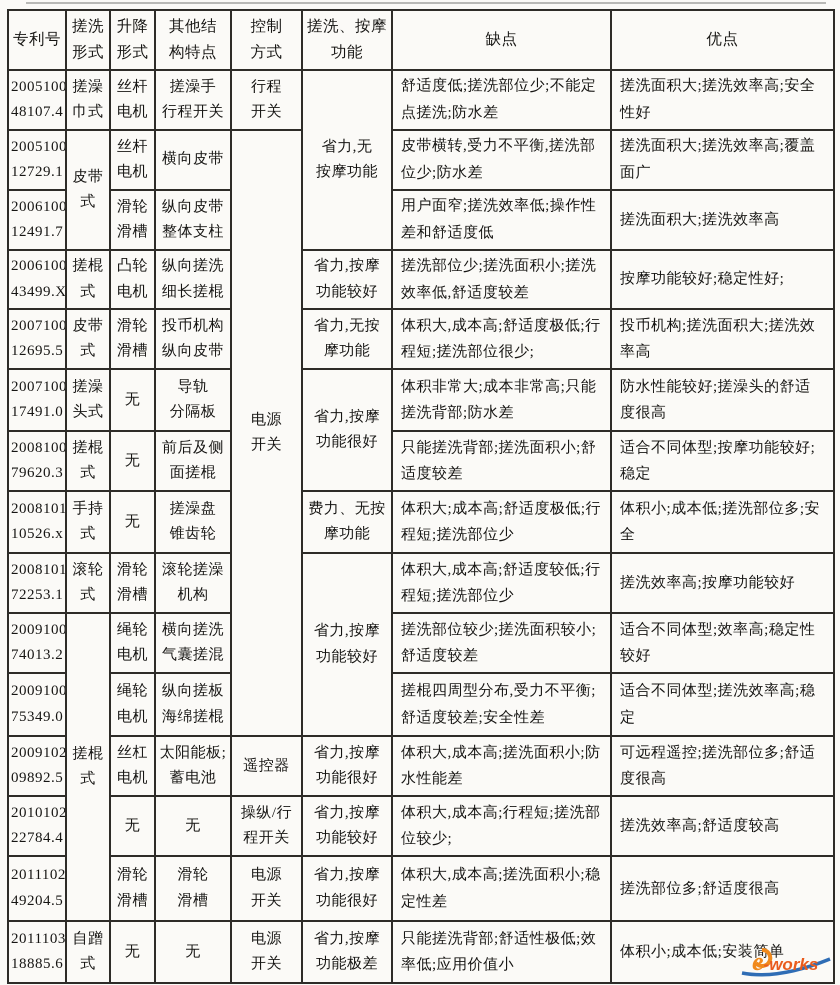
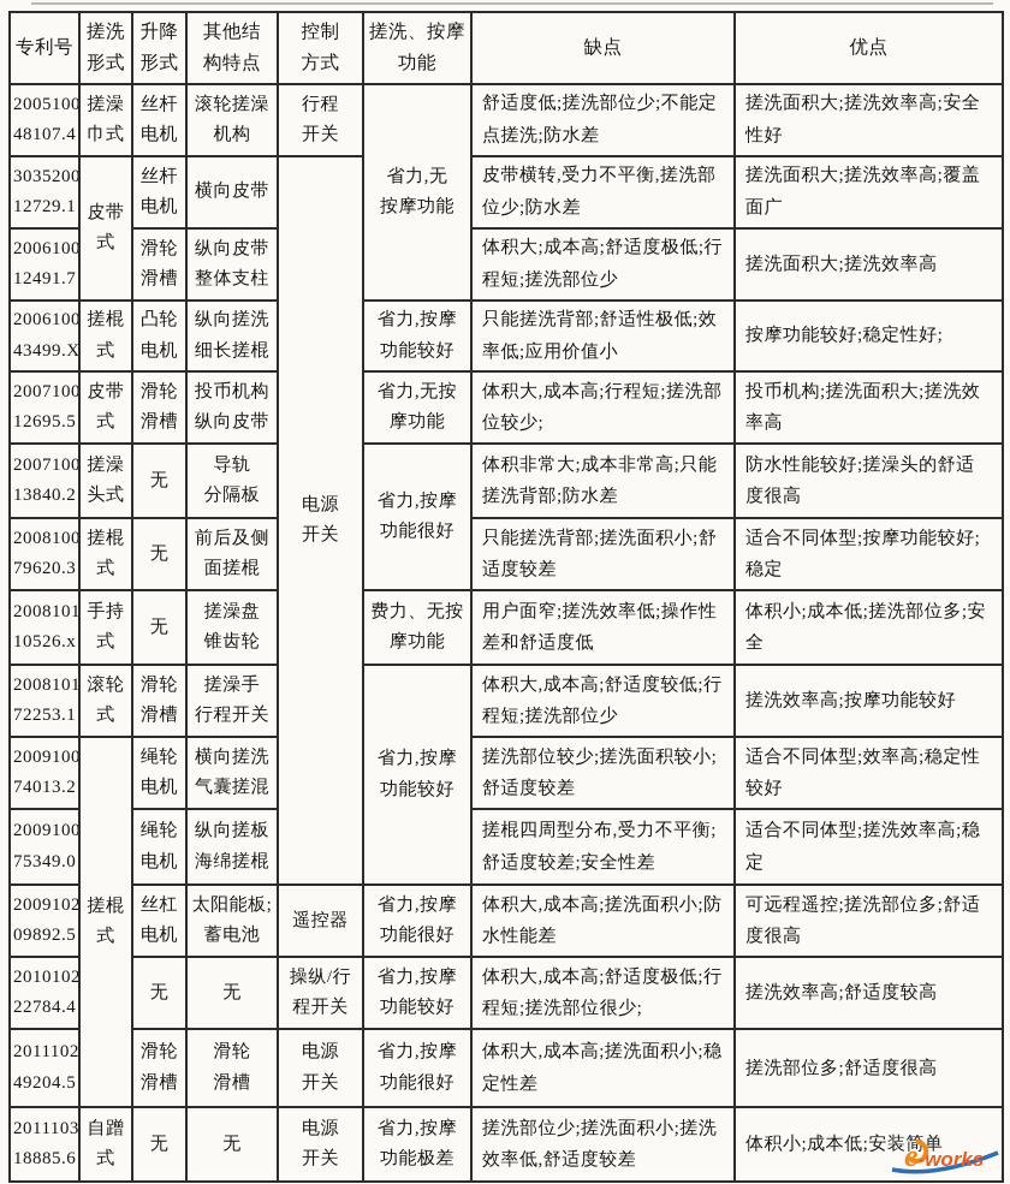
  专利号	搓洗 形式	升降 形式	其他结 构特点	控制 方式	搓洗、按摩 功能	缺点	优点
- 2005100 48107.4	搓澡 巾式	丝杆 电机	搓澡手 行程开关	行程 开关	省力,无 按摩功能	舒适度低;搓洗部位少;不能定点搓洗;防水差	搓洗面积大;搓洗效率高;安全性好
+ 2005100 48107.4	搓澡 巾式	丝杆 电机	滚轮搓澡 机构	行程 开关	省力,无 按摩功能	舒适度低;搓洗部位少;不能定点搓洗;防水差	搓洗面积大;搓洗效率高;安全性好
- 2005100 12729.1	皮带 式	丝杆 电机	横向皮带	电源 开关	皮带横转,受力不平衡,搓洗部位少;防水差	搓洗面积大;搓洗效率高;覆盖面广
+ 3035200 12729.1	皮带 式	丝杆 电机	横向皮带	电源 开关	皮带横转,受力不平衡,搓洗部位少;防水差	搓洗面积大;搓洗效率高;覆盖面广
- 2006100 12491.7	滑轮 滑槽	纵向皮带 整体支柱	用户面窄;搓洗效率低;操作性差和舒适度低	搓洗面积大;搓洗效率高
+ 2006100 12491.7	滑轮 滑槽	纵向皮带 整体支柱	体积大;成本高;舒适度极低;行程短;搓洗部位少	搓洗面积大;搓洗效率高
- 2006100 43499.X	搓棍 式	凸轮 电机	纵向搓洗 细长搓棍	省力,按摩 功能较好	搓洗部位少;搓洗面积小;搓洗效率低,舒适度较差	按摩功能较好;稳定性好;
+ 2006100 43499.X	搓棍 式	凸轮 电机	纵向搓洗 细长搓棍	省力,按摩 功能较好	只能搓洗背部;舒适性极低;效率低;应用价值小	按摩功能较好;稳定性好;
- 2007100 12695.5	皮带 式	滑轮 滑槽	投币机构 纵向皮带	省力,无按 摩功能	体积大,成本高;舒适度极低;行程短;搓洗部位很少;	投币机构;搓洗面积大;搓洗效率高
+ 2007100 12695.5	皮带 式	滑轮 滑槽	投币机构 纵向皮带	省力,无按 摩功能	体积大,成本高;行程短;搓洗部位较少;	投币机构;搓洗面积大;搓洗效率高
- 2007100 17491.0	搓澡 头式	无	导轨 分隔板	省力,按摩 功能很好	体积非常大;成本非常高;只能搓洗背部;防水差	防水性能较好;搓澡头的舒适度很高
+ 2007100 13840.2	搓澡 头式	无	导轨 分隔板	省力,按摩 功能很好	体积非常大;成本非常高;只能搓洗背部;防水差	防水性能较好;搓澡头的舒适度很高
  2008100 79620.3	搓棍 式	无	前后及侧 面搓棍	只能搓洗背部;搓洗面积小;舒适度较差	适合不同体型;按摩功能较好;稳定
- 2008101 10526.x	手持 式	无	搓澡盘 锥齿轮	费力、无按 摩功能	体积大;成本高;舒适度极低;行程短;搓洗部位少	体积小;成本低;搓洗部位多;安全
+ 2008101 10526.x	手持 式	无	搓澡盘 锥齿轮	费力、无按 摩功能	用户面窄;搓洗效率低;操作性差和舒适度低	体积小;成本低;搓洗部位多;安全
- 2008101 72253.1	滚轮 式	滑轮 滑槽	滚轮搓澡 机构	省力,按摩 功能较好	体积大,成本高;舒适度较低;行程短;搓洗部位少	搓洗效率高;按摩功能较好
+ 2008101 72253.1	滚轮 式	滑轮 滑槽	搓澡手 行程开关	省力,按摩 功能较好	体积大,成本高;舒适度较低;行程短;搓洗部位少	搓洗效率高;按摩功能较好
  2009100 74013.2	搓棍 式	绳轮 电机	横向搓洗 气囊搓混	搓洗部位较少;搓洗面积较小;舒适度较差	适合不同体型;效率高;稳定性较好
  2009100 75349.0	绳轮 电机	纵向搓板 海绵搓棍	搓棍四周型分布,受力不平衡;舒适度较差;安全性差	适合不同体型;搓洗效率高;稳定
  2009102 09892.5	丝杠 电机	太阳能板; 蓄电池	遥控器	省力,按摩 功能很好	体积大,成本高;搓洗面积小;防水性能差	可远程遥控;搓洗部位多;舒适度很高
- 2010102 22784.4	无	无	操纵/行 程开关	省力,按摩 功能较好	体积大,成本高;行程短;搓洗部位较少;	搓洗效率高;舒适度较高
+ 2010102 22784.4	无	无	操纵/行 程开关	省力,按摩 功能较好	体积大,成本高;舒适度极低;行程短;搓洗部位很少;	搓洗效率高;舒适度较高
  2011102 49204.5	滑轮 滑槽	滑轮 滑槽	电源 开关	省力,按摩 功能很好	体积大,成本高;搓洗面积小;稳定性差	搓洗部位多;舒适度很高
- 2011103 18885.6	自蹭 式	无	无	电源 开关	省力,按摩 功能极差	只能搓洗背部;舒适性极低;效率低;应用价值小	体积小;成本低;安装简单
+ 2011103 18885.6	自蹭 式	无	无	电源 开关	省力,按摩 功能极差	搓洗部位少;搓洗面积小;搓洗效率低,舒适度较差	体积小;成本低;安装简单
  e-works
